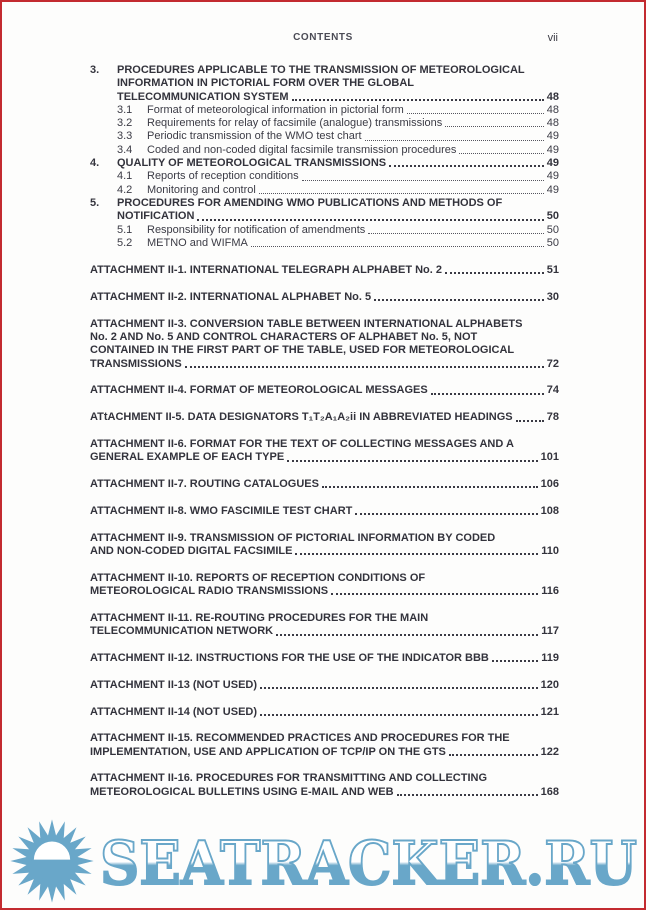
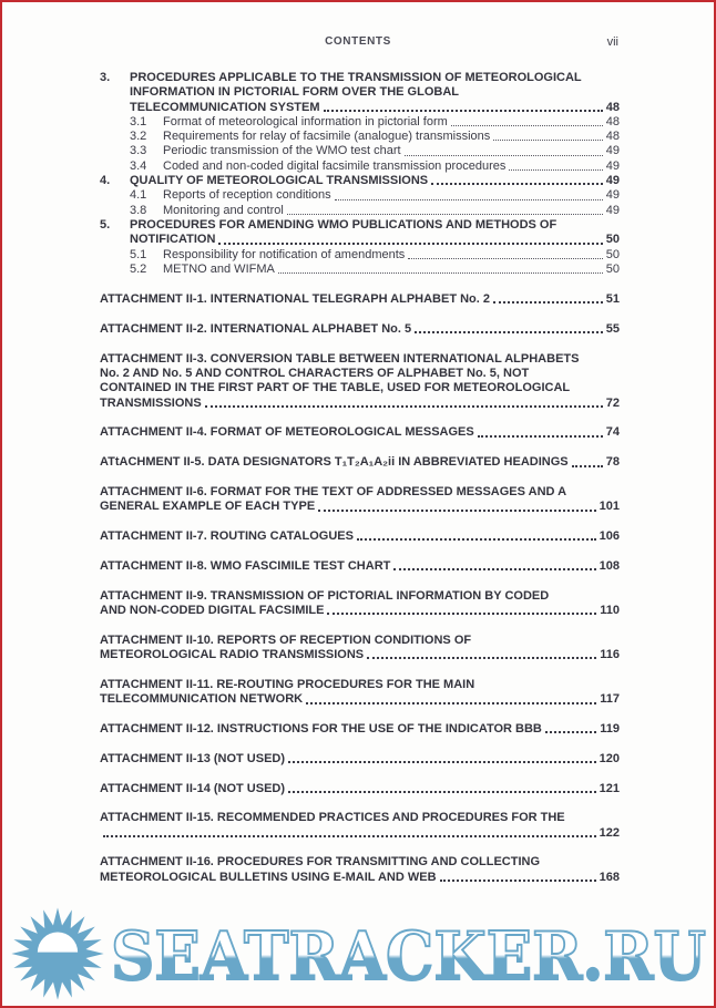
  CONTENTS
  vii
  3.
  PROCEDURES APPLICABLE TO THE TRANSMISSION OF METEOROLOGICAL
  INFORMATION IN PICTORIAL FORM OVER THE GLOBAL
  TELECOMMUNICATION SYSTEM
  48
  3.1
  Format of meteorological information in pictorial form
  48
  3.2
  Requirements for relay of facsimile (analogue) transmissions
  48
  3.3
  Periodic transmission of the WMO test chart
  49
  3.4
  Coded and non-coded digital facsimile transmission procedures
  49
  4.
  QUALITY OF METEOROLOGICAL TRANSMISSIONS
  49
  4.1
  Reports of reception conditions
  49
- 4.2
+ 3.8
  Monitoring and control
  49
  5.
  PROCEDURES FOR AMENDING WMO PUBLICATIONS AND METHODS OF
  NOTIFICATION
  50
  5.1
  Responsibility for notification of amendments
  50
  5.2
  METNO and WIFMA
  50
  ATTACHMENT II-1. INTERNATIONAL TELEGRAPH ALPHABET No. 2
  51
  ATTACHMENT II-2. INTERNATIONAL ALPHABET No. 5
- 30
+ 55
  ATTACHMENT II-3. CONVERSION TABLE BETWEEN INTERNATIONAL ALPHABETS
  No. 2 AND No. 5 AND CONTROL CHARACTERS OF ALPHABET No. 5, NOT
  CONTAINED IN THE FIRST PART OF THE TABLE, USED FOR METEOROLOGICAL
  TRANSMISSIONS
  72
  ATTACHMENT II-4. FORMAT OF METEOROLOGICAL MESSAGES
  74
  ATtACHMENT II-5. DATA DESIGNATORS T₁T₂A₁A₂ii IN ABBREVIATED HEADINGS
  78
- ATTACHMENT II-6. FORMAT FOR THE TEXT OF COLLECTING MESSAGES AND A
+ ATTACHMENT II-6. FORMAT FOR THE TEXT OF ADDRESSED MESSAGES AND A
  GENERAL EXAMPLE OF EACH TYPE
  101
  ATTACHMENT II-7. ROUTING CATALOGUES
  106
  ATTACHMENT II-8. WMO FASCIMILE TEST CHART
  108
  ATTACHMENT II-9. TRANSMISSION OF PICTORIAL INFORMATION BY CODED
  AND NON-CODED DIGITAL FACSIMILE
  110
  ATTACHMENT II-10. REPORTS OF RECEPTION CONDITIONS OF
  METEOROLOGICAL RADIO TRANSMISSIONS
  116
  ATTACHMENT II-11. RE-ROUTING PROCEDURES FOR THE MAIN
  TELECOMMUNICATION NETWORK
  117
  ATTACHMENT II-12. INSTRUCTIONS FOR THE USE OF THE INDICATOR BBB
  119
  ATTACHMENT II-13 (NOT USED)
  120
  ATTACHMENT II-14 (NOT USED)
  121
  ATTACHMENT II-15. RECOMMENDED PRACTICES AND PROCEDURES FOR THE
- IMPLEMENTATION, USE AND APPLICATION OF TCP/IP ON THE GTS
  122
  ATTACHMENT II-16. PROCEDURES FOR TRANSMITTING AND COLLECTING
  METEOROLOGICAL BULLETINS USING E-MAIL AND WEB
  168
  SEATRACKER.RU
